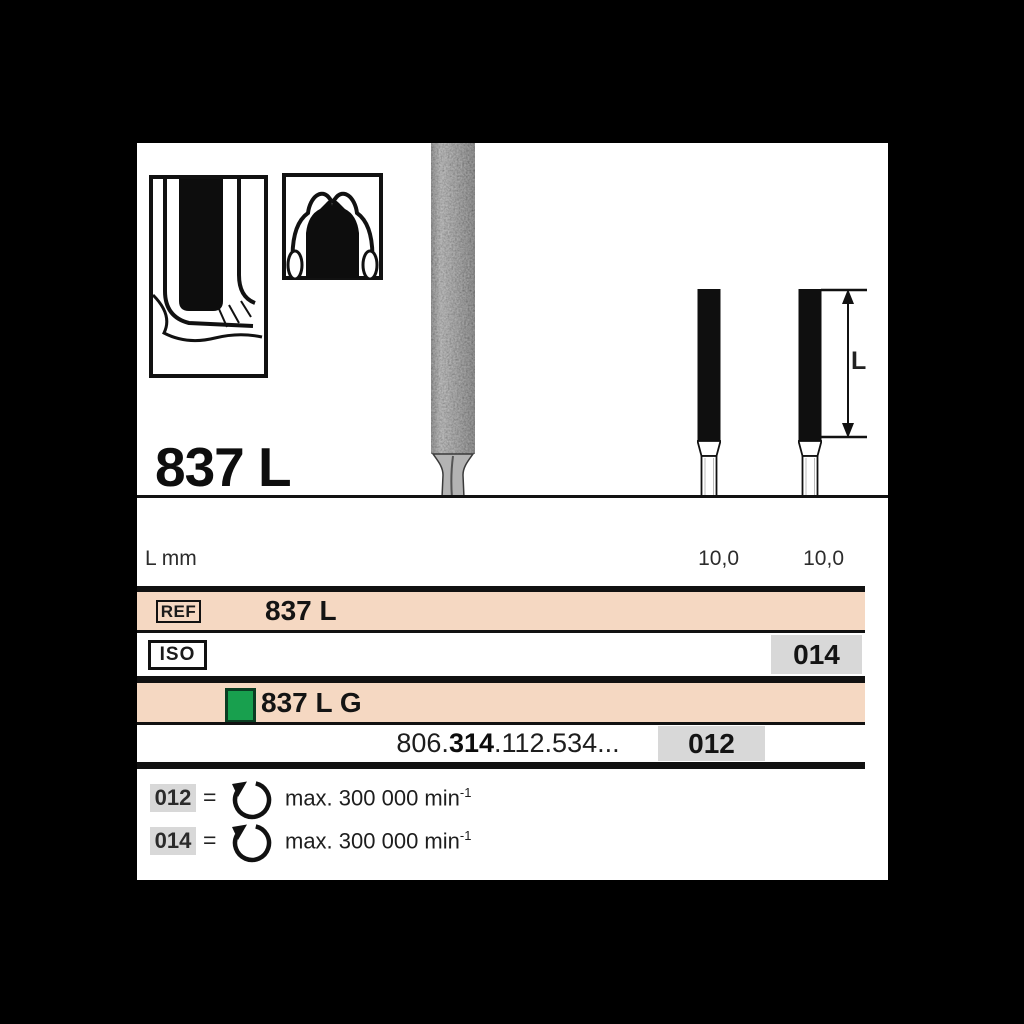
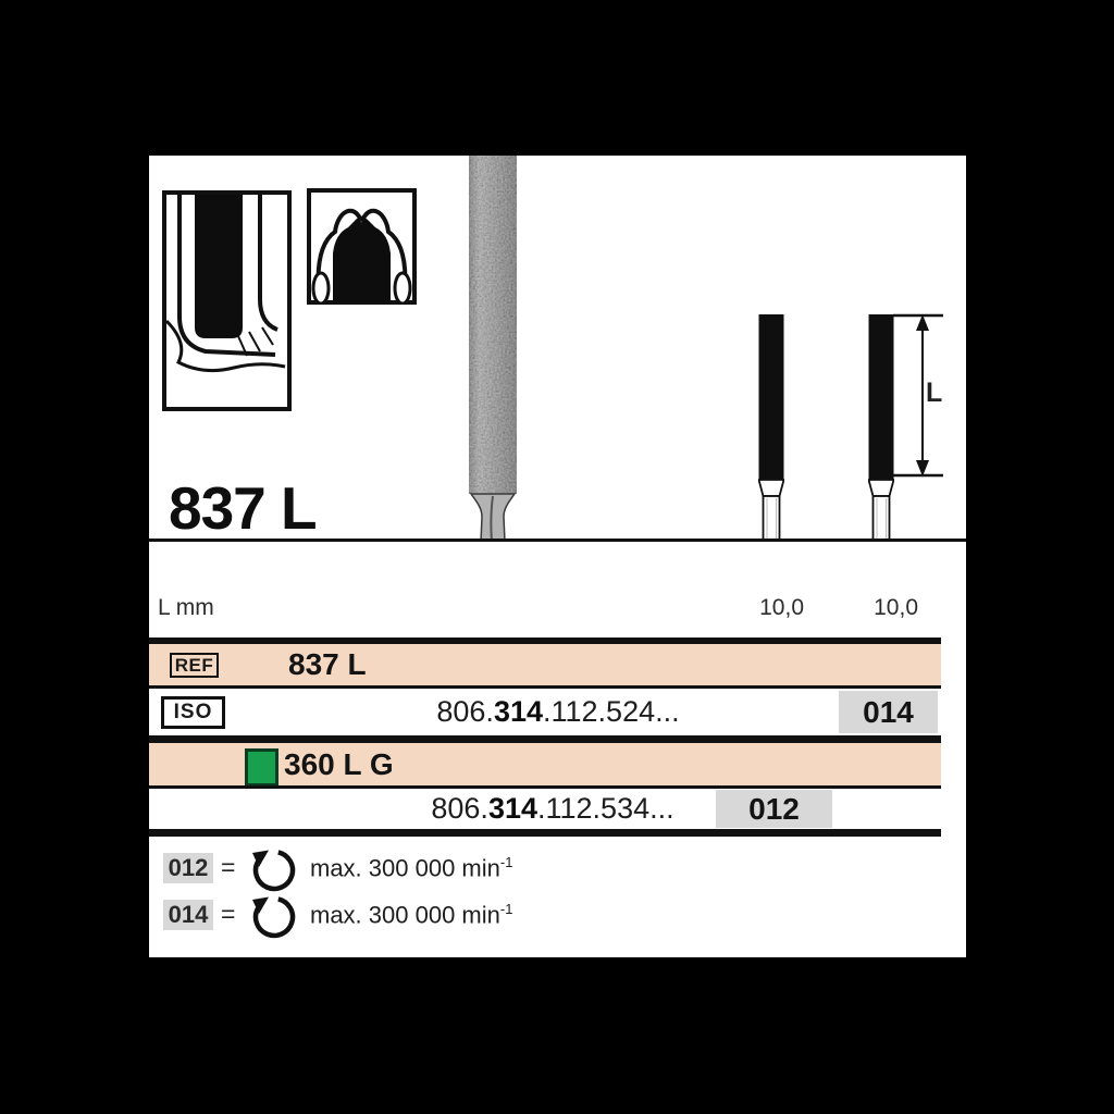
  L
  837 L
  L mm
  10,0
  10,0
  REF
  837 L
  ISO
+ 806.314.112.524...
  014
- 837 L G
+ 360 L G
  806.314.112.534...
  012
  012
  =
  max. 300 000 min-1
  014
  =
  max. 300 000 min-1
